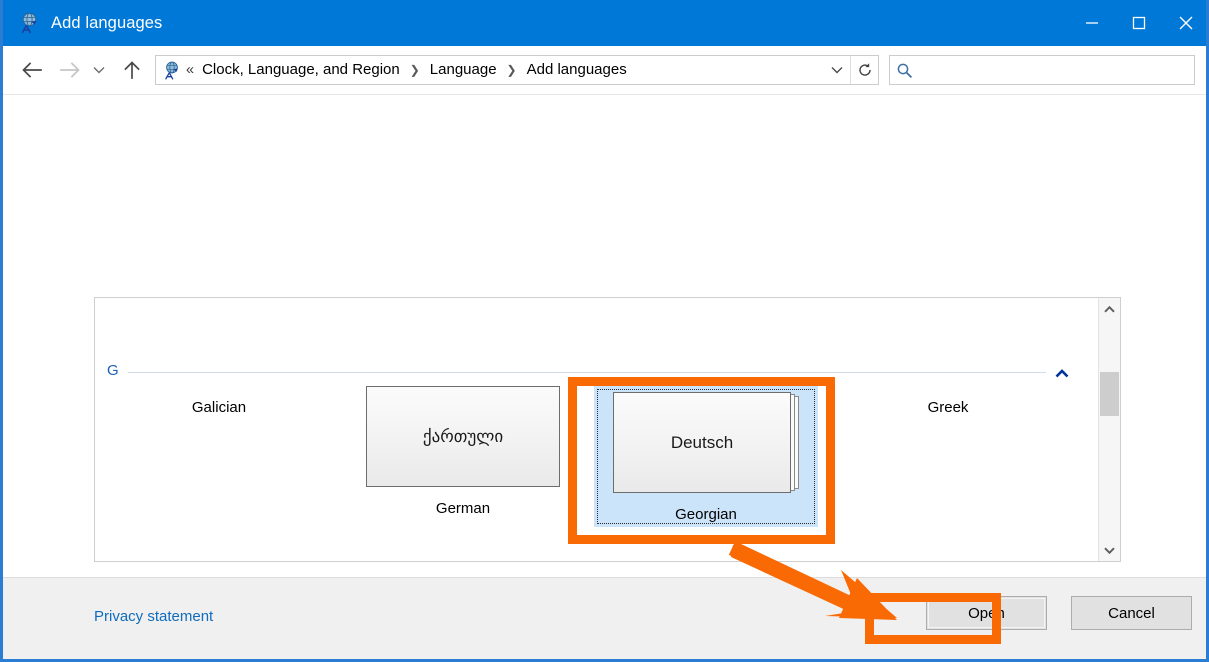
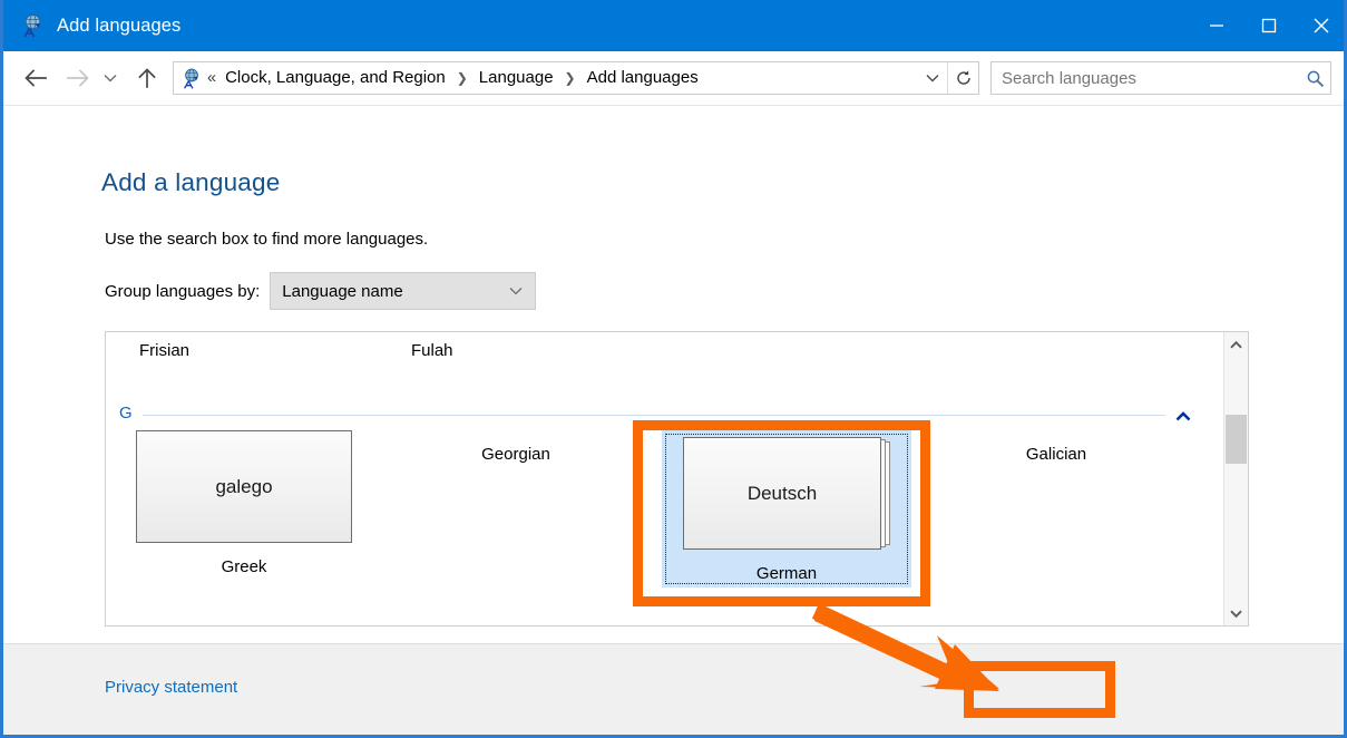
  Add languages
  «
  Clock, Language, and Region
  ❯
  Language
  ❯
  Add languages
+ Search languages
+ Add a language
+ Use the search box to find more languages.
+ Group languages by:
+ Language name
+ Frisian
+ Fulah
  G
+ galego
- Galician
+ Greek
- ქართული
- German
+ Georgian
  Deutsch
- Georgian
+ German
- Greek
+ Galician
  Privacy statement
- Open
- Cancel
